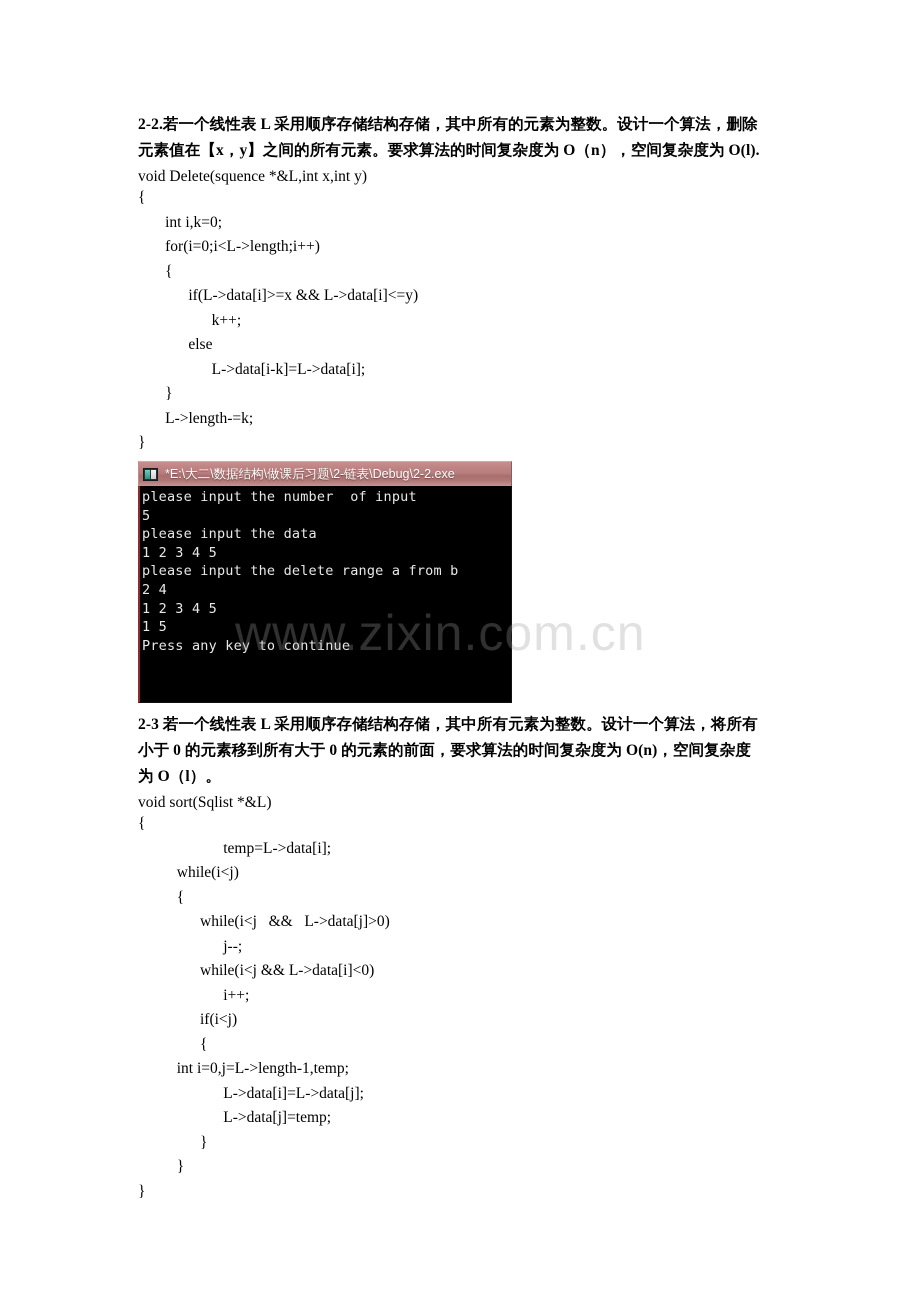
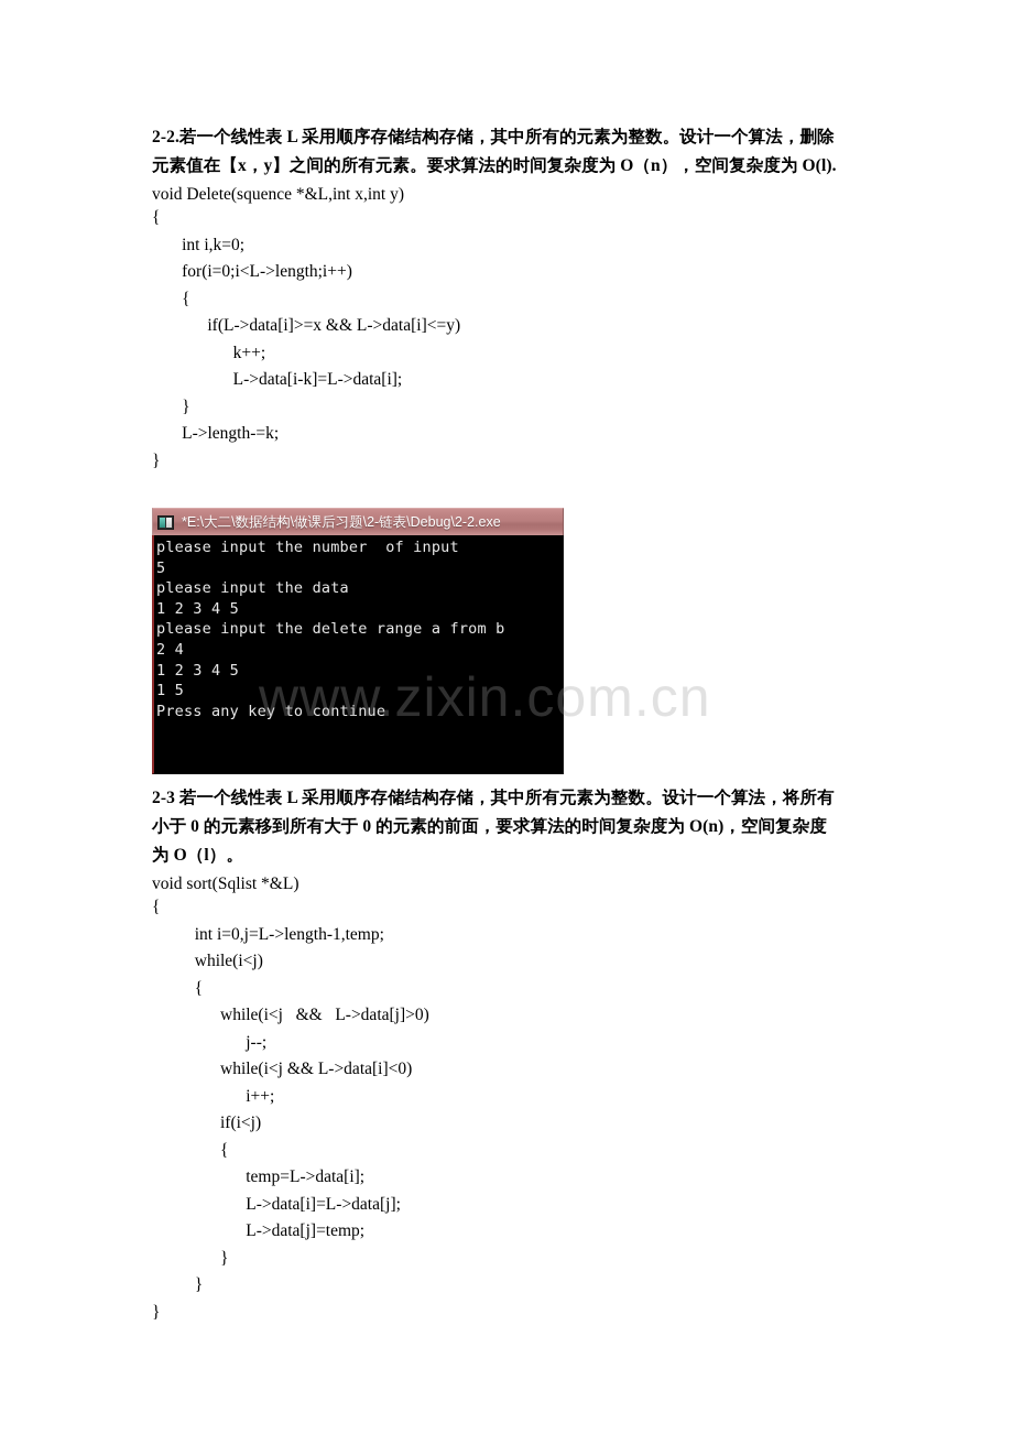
  2-2.若一个线性表 L 采用顺序存储结构存储，其中所有的元素为整数。设计一个算法，删除
  元素值在【x，y】之间的所有元素。要求算法的时间复杂度为 O（n），空间复杂度为 O(l).
  void Delete(squence *&L,int x,int y)
  {
  int i,k=0;
  for(i=0;i<L->length;i++)
  {
  if(L->data[i]>=x && L->data[i]<=y)
  k++;
- else
  L->data[i-k]=L->data[i];
  }
  L->length-=k;
  }
  *E:\大二\数据结构\做课后习题\2-链表\Debug\2-2.exe
  please input the number of input
  5
  please input the data
  1 2 3 4 5
  please input the delete range a from b
  2 4
  1 2 3 4 5
  1 5
  Press any key to continue
  2-3 若一个线性表 L 采用顺序存储结构存储，其中所有元素为整数。设计一个算法，将所有
  小于 0 的元素移到所有大于 0 的元素的前面，要求算法的时间复杂度为 O(n)，空间复杂度
  为 O（l）。
  void sort(Sqlist *&L)
  {
- temp=L->data[i];
+ int i=0,j=L->length-1,temp;
  while(i<j)
  {
  while(i<j && L->data[j]>0)
  j--;
  while(i<j && L->data[i]<0)
  i++;
  if(i<j)
  {
- int i=0,j=L->length-1,temp;
+ temp=L->data[i];
  L->data[i]=L->data[j];
  L->data[j]=temp;
  }
  }
  }
  www.zixin.com.cn
